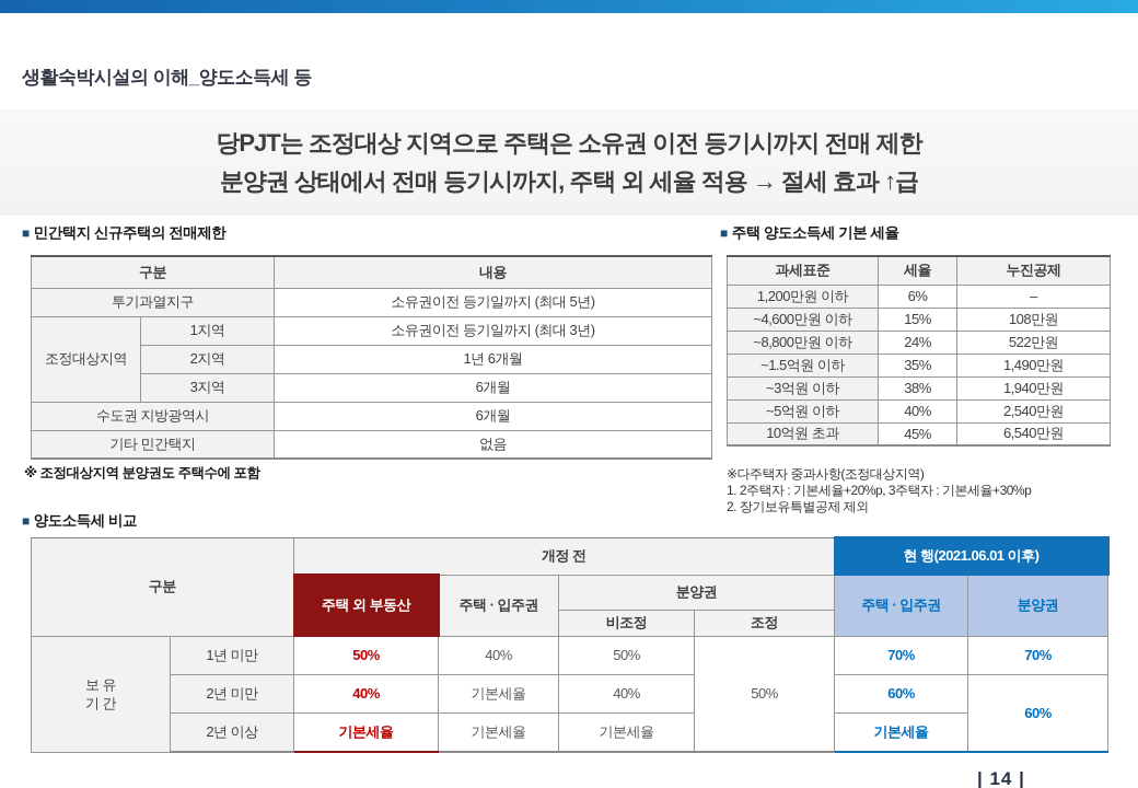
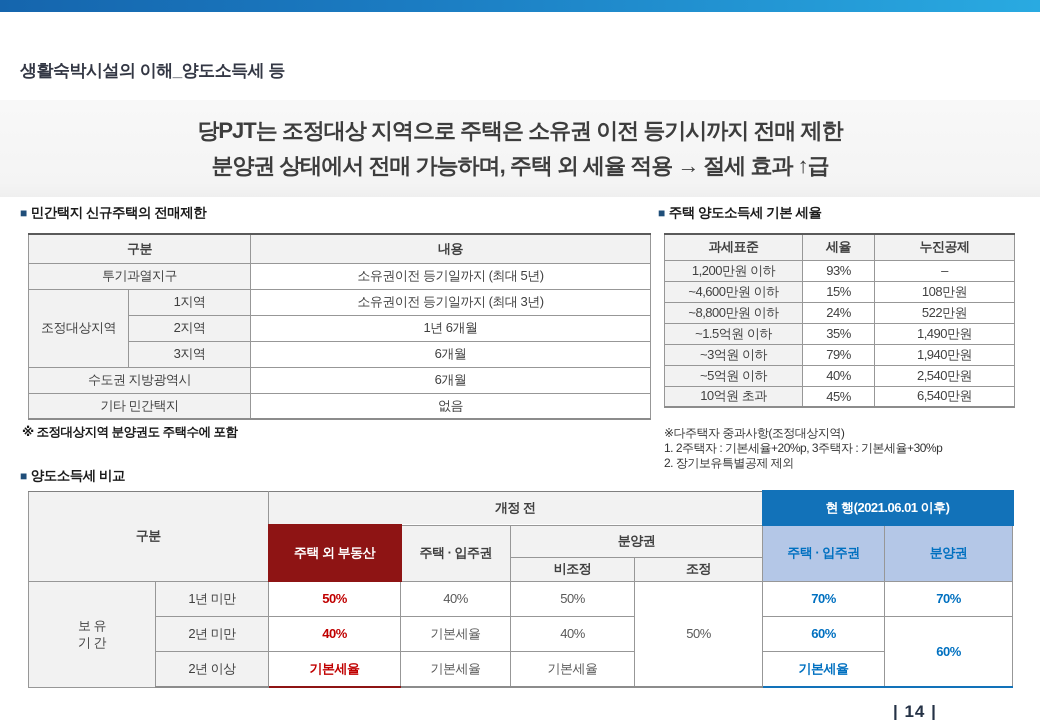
  생활숙박시설의 이해_양도소득세 등
  당PJT는 조정대상 지역으로 주택은 소유권 이전 등기시까지 전매 제한
- 분양권 상태에서 전매 등기시까지, 주택 외 세율 적용 → 절세 효과 ↑급
+ 분양권 상태에서 전매 가능하며, 주택 외 세율 적용 → 절세 효과 ↑급
  ■ 민간택지 신규주택의 전매제한
  구분	내용
  투기과열지구	소유권이전 등기일까지 (최대 5년)
  조정대상지역	1지역	소유권이전 등기일까지 (최대 3년)
  2지역	1년 6개월
  3지역	6개월
  수도권 지방광역시	6개월
  기타 민간택지	없음
  ※ 조정대상지역 분양권도 주택수에 포함
  ■ 주택 양도소득세 기본 세율
  과세표준	세율	누진공제
- 1,200만원 이하	6%	–
+ 1,200만원 이하	93%	–
  ~4,600만원 이하	15%	108만원
  ~8,800만원 이하	24%	522만원
  ~1.5억원 이하	35%	1,490만원
- ~3억원 이하	38%	1,940만원
+ ~3억원 이하	79%	1,940만원
  ~5억원 이하	40%	2,540만원
  10억원 초과	45%	6,540만원
  ※다주택자 중과사항(조정대상지역)
  1. 2주택자 : 기본세율+20%p, 3주택자 : 기본세율+30%p
  2. 장기보유특별공제 제외
  ■ 양도소득세 비교
  구분	개정 전	현 행(2021.06.01 이후)
  주택 외 부동산	주택 · 입주권	분양권	주택 · 입주권	분양권
  비조정	조정
  보 유 기 간	1년 미만	50%	40%	50%	50%	70%	70%
  2년 미만	40%	기본세율	40%	60%	60%
  2년 이상	기본세율	기본세율	기본세율	기본세율
  | 14 |
